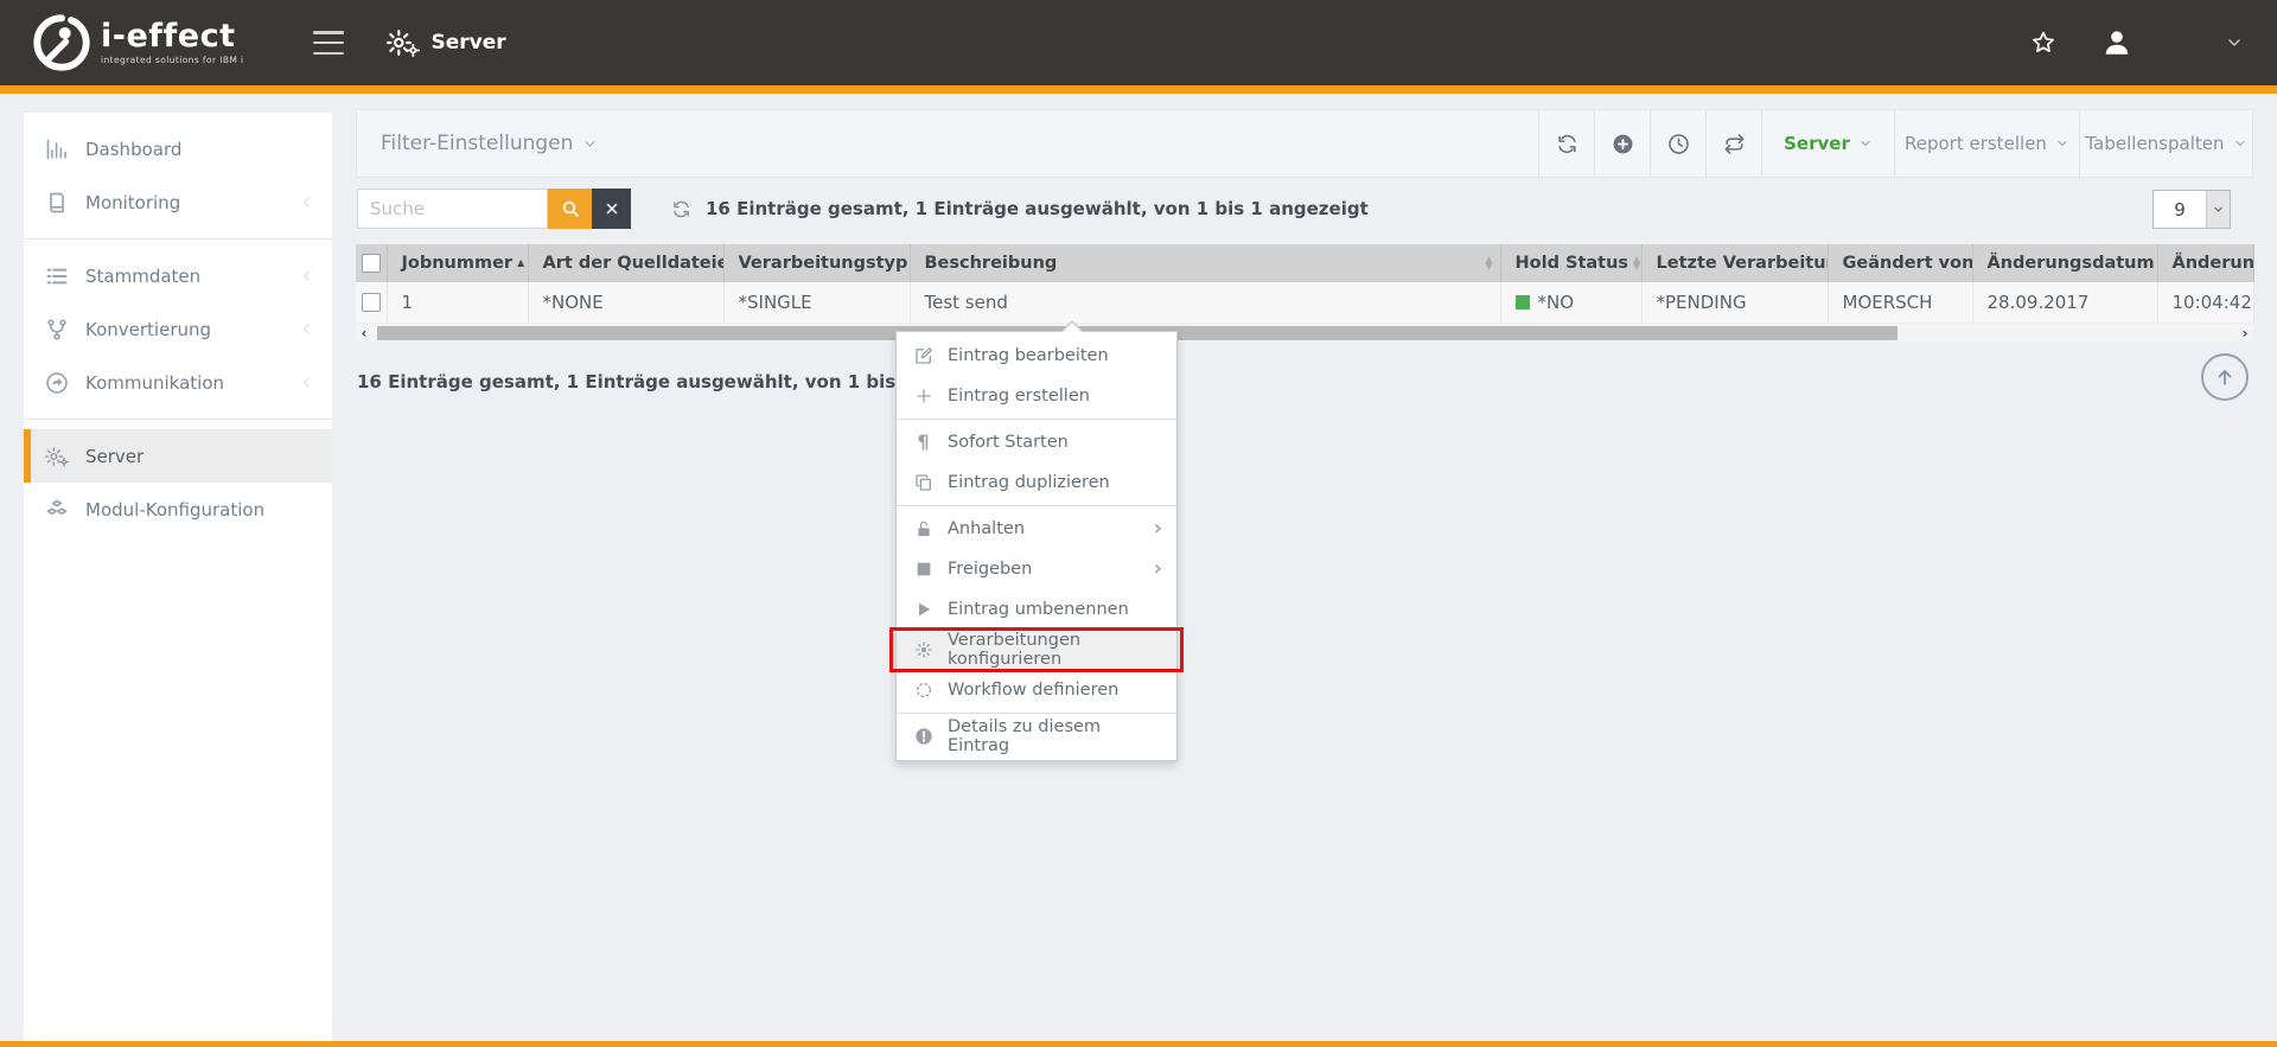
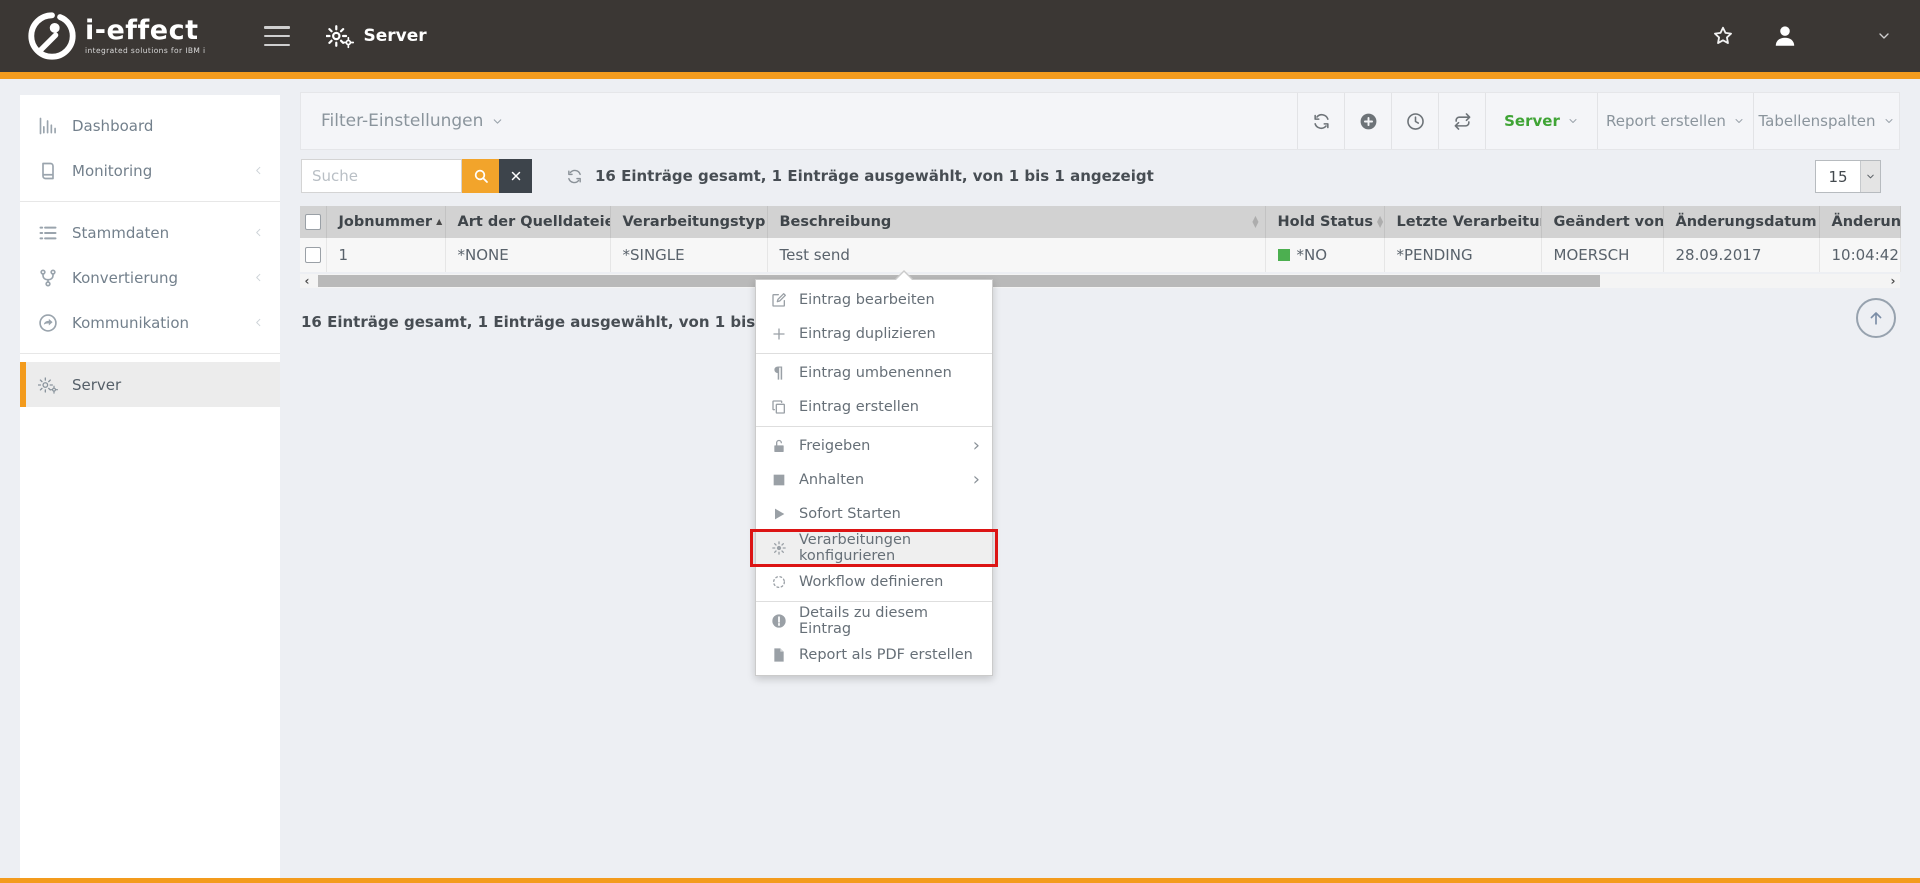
  i-effect
  integrated solutions for IBM i
  Server
  Dashboard
  Monitoring
  Stammdaten
  Konvertierung
  Kommunikation
  Server
- Modul-Konfiguration
  Filter-Einstellungen
  Server
  Report erstellen
  Tabellenspalten
  Suche
  16 Einträge gesamt, 1 Einträge ausgewählt, von 1 bis 1 angezeigt
- 9
+ 15
  	Jobnummer ▲	Art der Quelldatei	Verarbeitungstyp	Beschreibung ▲▼	Hold Status ▲▼	Letzte Verarbeitu	Geändert von	Änderungsdatum	Änderun
  	1	*NONE	*SINGLE	Test send	*NO	*PENDING	MOERSCH	28.09.2017	10:04:42
  ‹
  ›
  16 Einträge gesamt, 1 Einträge ausgewählt, von 1 bis
  Eintrag bearbeiten
- Eintrag erstellen
+ Eintrag duplizieren
  ¶
- Sofort Starten
+ Eintrag umbenennen
- Eintrag duplizieren
+ Eintrag erstellen
- Anhalten
+ Freigeben
  ›
- Freigeben
+ Anhalten
  ›
- Eintrag umbenennen
+ Sofort Starten
  Verarbeitungen konfigurieren
  Workflow definieren
  Details zu diesem Eintrag
+ Report als PDF erstellen
